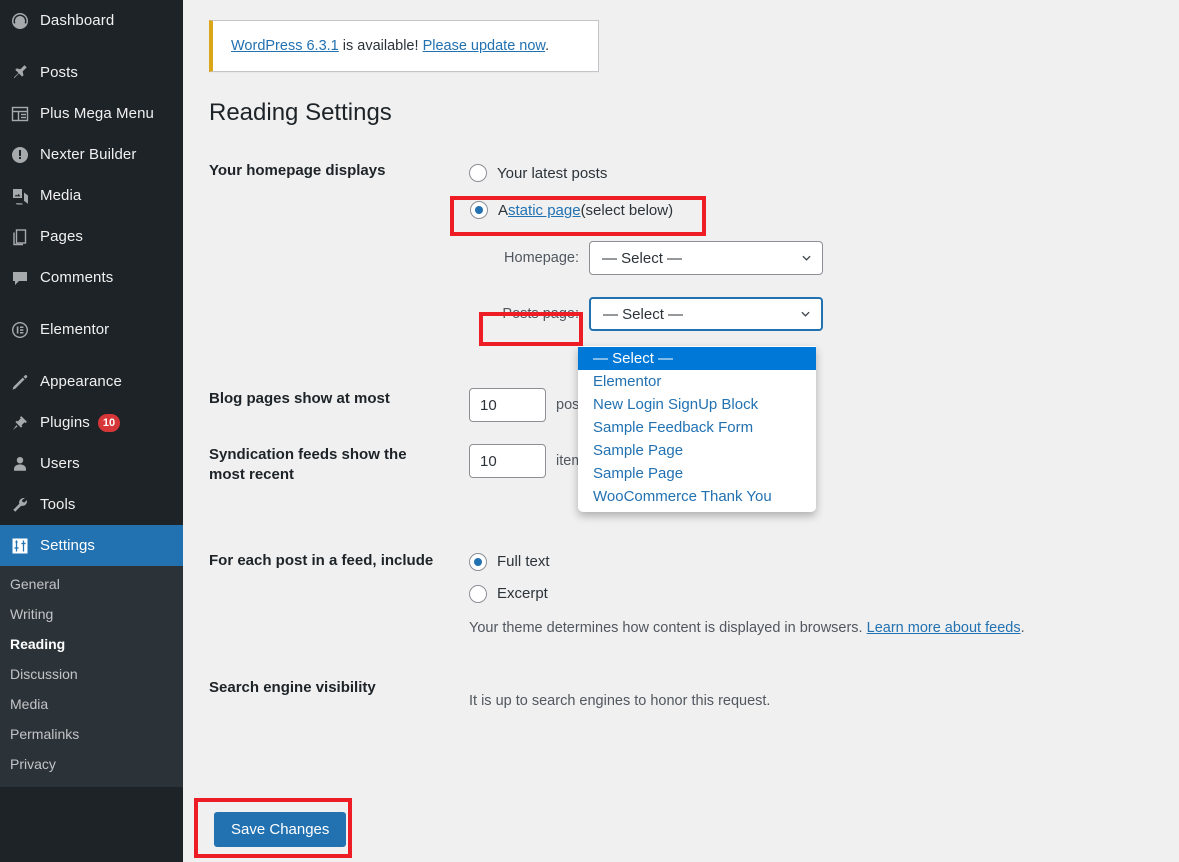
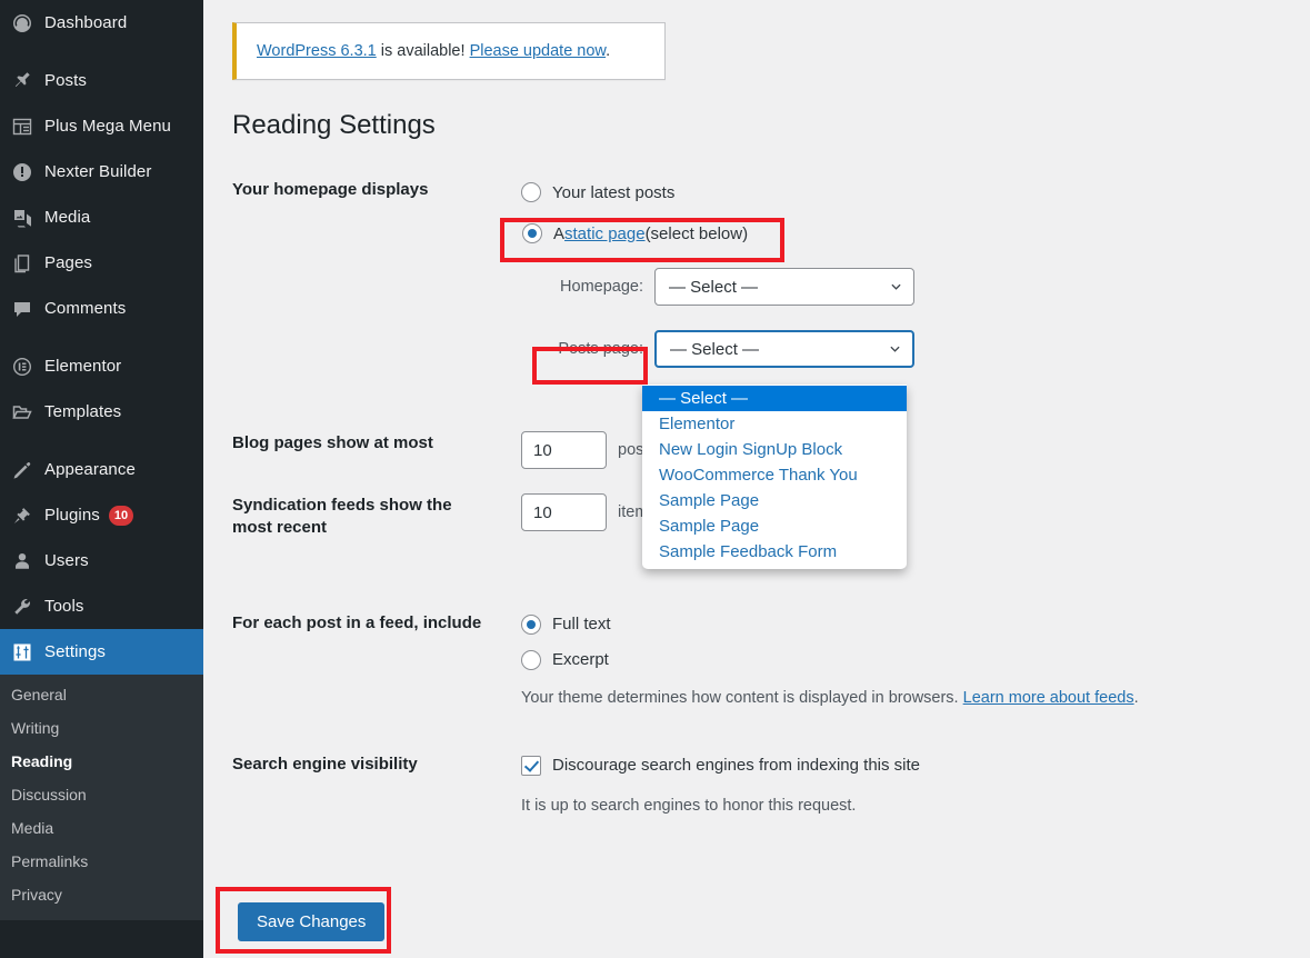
  Dashboard
  Posts
  Plus Mega Menu
  Nexter Builder
  Media
  Pages
  Comments
  Elementor
+ Templates
  Appearance
  Plugins
  10
  Users
  Tools
  Settings
  General
  Writing
  Reading
  Discussion
  Media
  Permalinks
  Privacy
  WordPress 6.3.1 is available! Please update now.
  Reading Settings
  Your homepage displays
  Your latest posts
  A
  static page
  (select below)
  Homepage:
  — Select —
  Posts page:
  — Select —
  Blog pages show at most
  10
  Syndication feeds show the most recent
  10
  For each post in a feed, include
  Full text
  Excerpt
  Your theme determines how content is displayed in browsers. Learn more about feeds.
  Search engine visibility
+ Discourage search engines from indexing this site
  It is up to search engines to honor this request.
  Save Changes
  — Select —
  Elementor
  New Login SignUp Block
- Sample Feedback Form
+ WooCommerce Thank You
  Sample Page
  Sample Page
- WooCommerce Thank You
+ Sample Feedback Form
